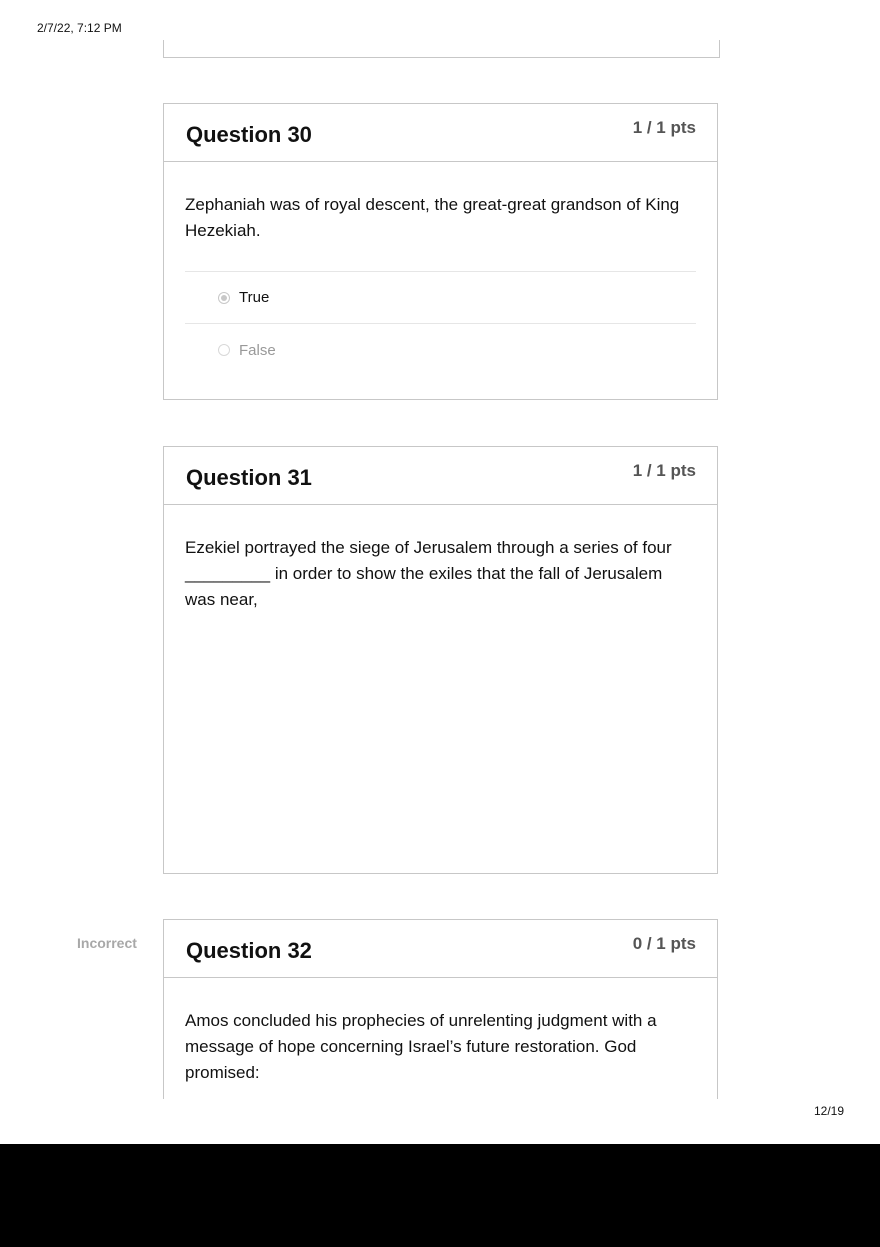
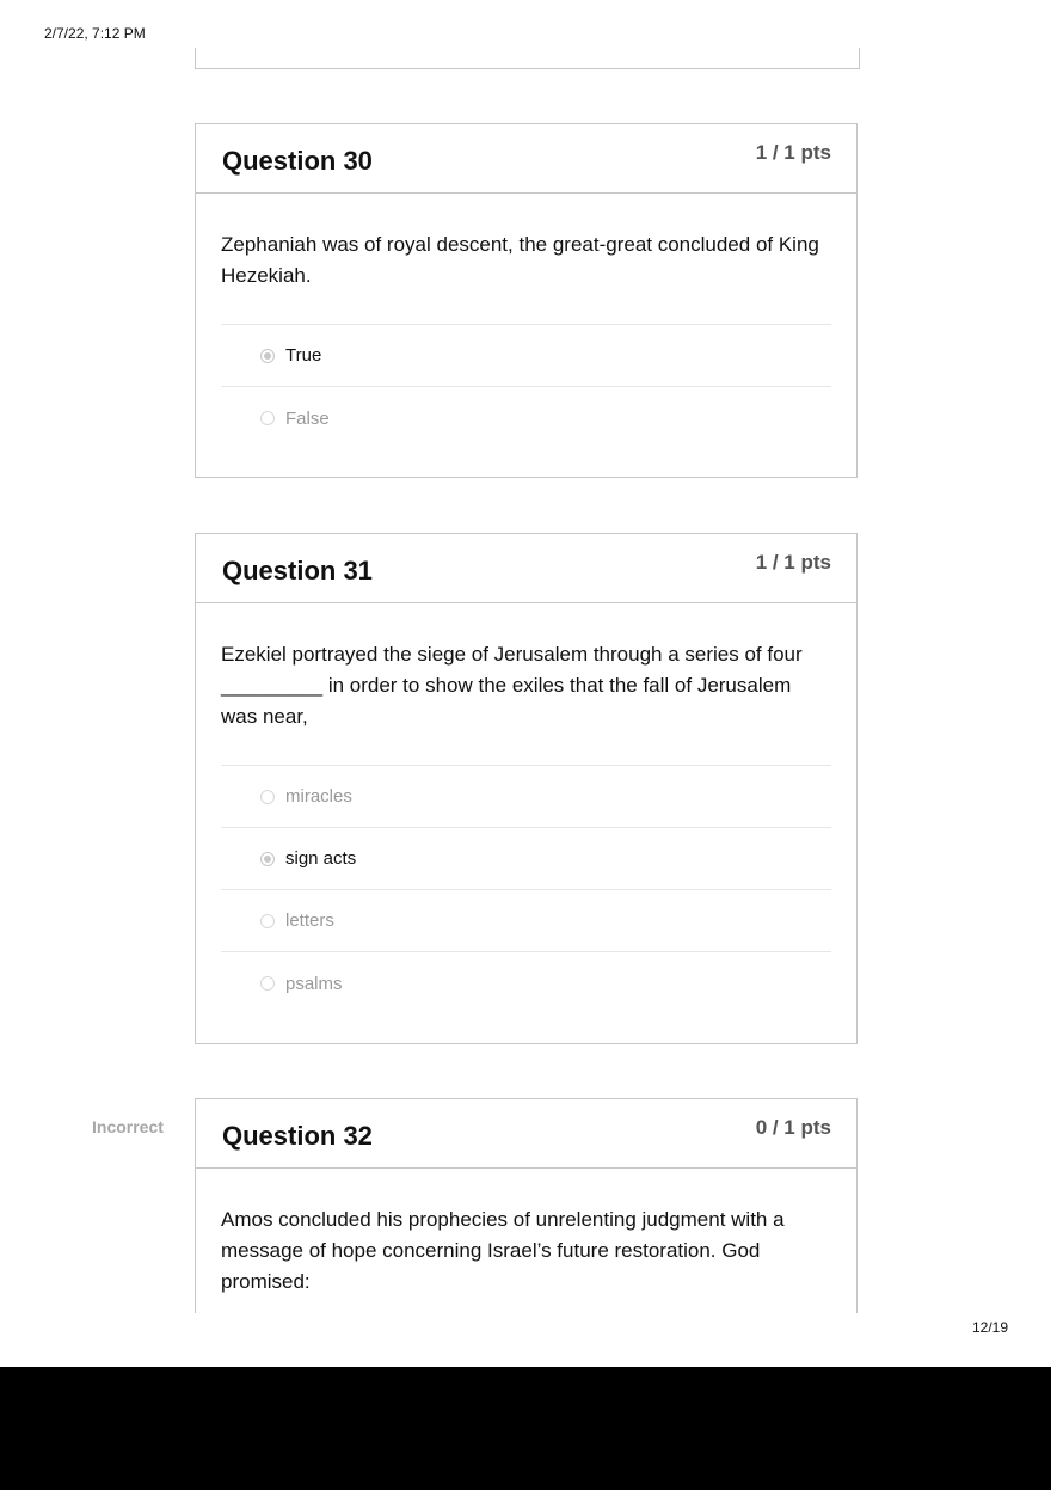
  2/7/22, 7:12 PM
  Question 30
  1 / 1 pts
- Zephaniah was of royal descent, the great-great grandson of King Hezekiah.
+ Zephaniah was of royal descent, the great-great concluded of King Hezekiah.
  True
  False
  Question 31
  1 / 1 pts
  Ezekiel portrayed the siege of Jerusalem through a series of four _________ in order to show the exiles that the fall of Jerusalem was near,
+ miracles
+ sign acts
+ letters
+ psalms
  Incorrect
  Question 32
  0 / 1 pts
  Amos concluded his prophecies of unrelenting judgment with a message of hope concerning Israel’s future restoration. God promised:
  12/19
